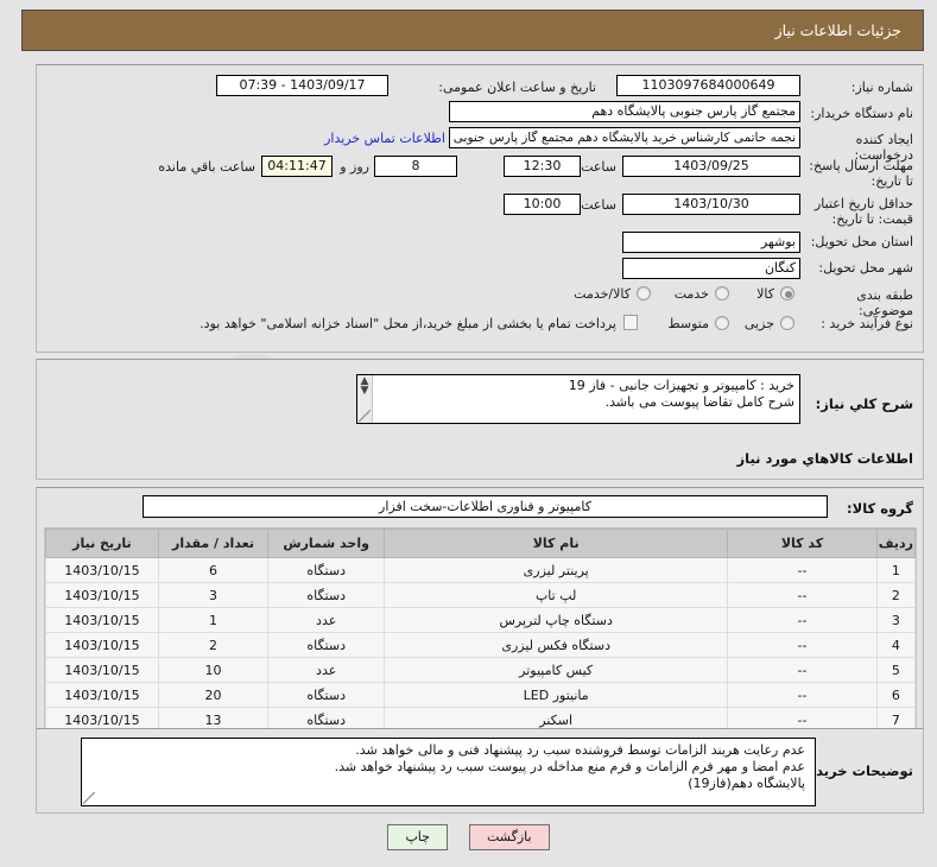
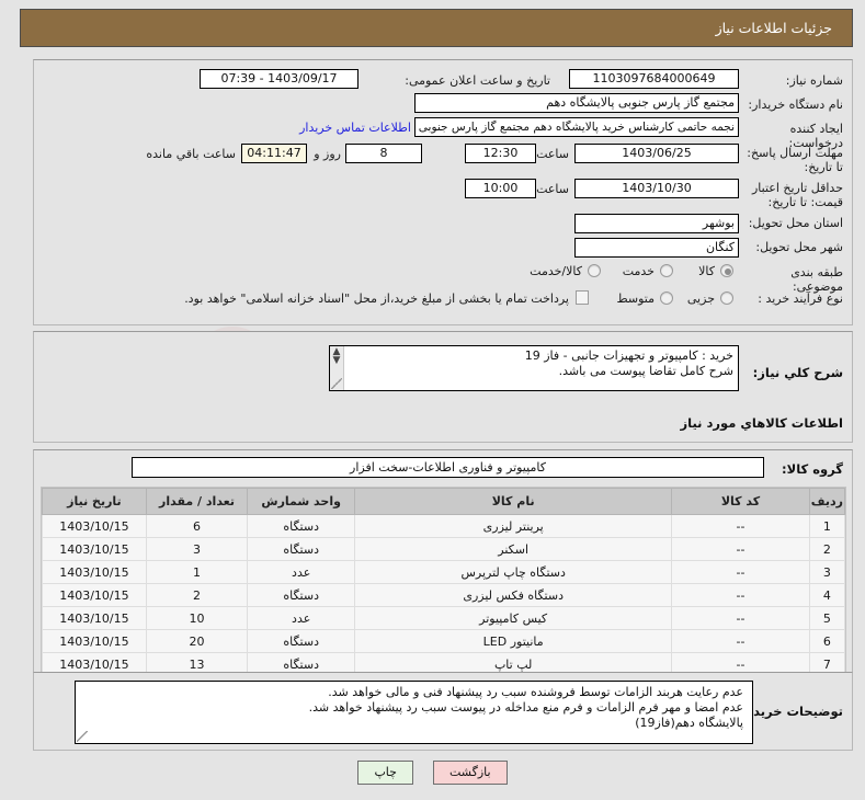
  جزئیات اطلاعات نیاز
  شماره نیاز:
  1103097684000649
  تاریخ و ساعت اعلان عمومی:
  1403/09/17 - 07:39
  نام دستگاه خریدار:
  مجتمع گاز پارس جنوبی پالایشگاه دهم
  ایجاد کننده درخواست:
  نجمه حاتمی کارشناس خرید پالایشگاه دهم مجتمع گاز پارس جنوبی
  اطلاعات تماس خریدار
  مهلت ارسال پاسخ: تا تاریخ:
- 1403/09/25
+ 1403/06/25
  ساعت
  12:30
  8
  روز و
  04:11:47
  ساعت باقي مانده
  حداقل تاریخ اعتبار قیمت: تا تاریخ:
  1403/10/30
  ساعت
  10:00
  استان محل تحویل:
  بوشهر
  شهر محل تحویل:
  کنگان
  طبقه بندی موضوعی:
  کالا
  خدمت
  کالا/خدمت
  نوع فرآیند خرید :
  جزیی
  متوسط
  پرداخت تمام یا بخشی از مبلغ خرید،از محل "اسناد خزانه اسلامی" خواهد بود.
  شرح کلي نیاز:
  ▲
  ▼
  خرید : کامپیوتر و تجهیزات جانبی - فاز 19
  شرح کامل تقاضا پیوست می باشد.
  اطلاعات کالاهاي مورد نیاز
  گروه کالا:
  کامپیوتر و فناوری اطلاعات-سخت افزار
  ردیف	کد کالا	نام کالا	واحد شمارش	تعداد / مقدار	تاریخ نیاز
  1	--	پرینتر لیزری	دستگاه	6	1403/10/15
- 2	--	لپ تاپ	دستگاه	3	1403/10/15
+ 2	--	اسکنر	دستگاه	3	1403/10/15
  3	--	دستگاه چاپ لترپرس	عدد	1	1403/10/15
  4	--	دستگاه فکس لیزری	دستگاه	2	1403/10/15
  5	--	کیس کامپیوتر	عدد	10	1403/10/15
  6	--	مانیتور LED	دستگاه	20	1403/10/15
- 7	--	اسکنر	دستگاه	13	1403/10/15
+ 7	--	لپ تاپ	دستگاه	13	1403/10/15
  توضیحات خرید
  عدم رعایت هربند الزامات توسط فروشنده سبب رد پیشنهاد فنی و مالی خواهد شد.
  عدم امضا و مهر فرم الزامات و فرم منع مداخله در پیوست سبب رد پیشنهاد خواهد شد.
  پالایشگاه دهم(فاز19)
  بازگشت
  چاپ
